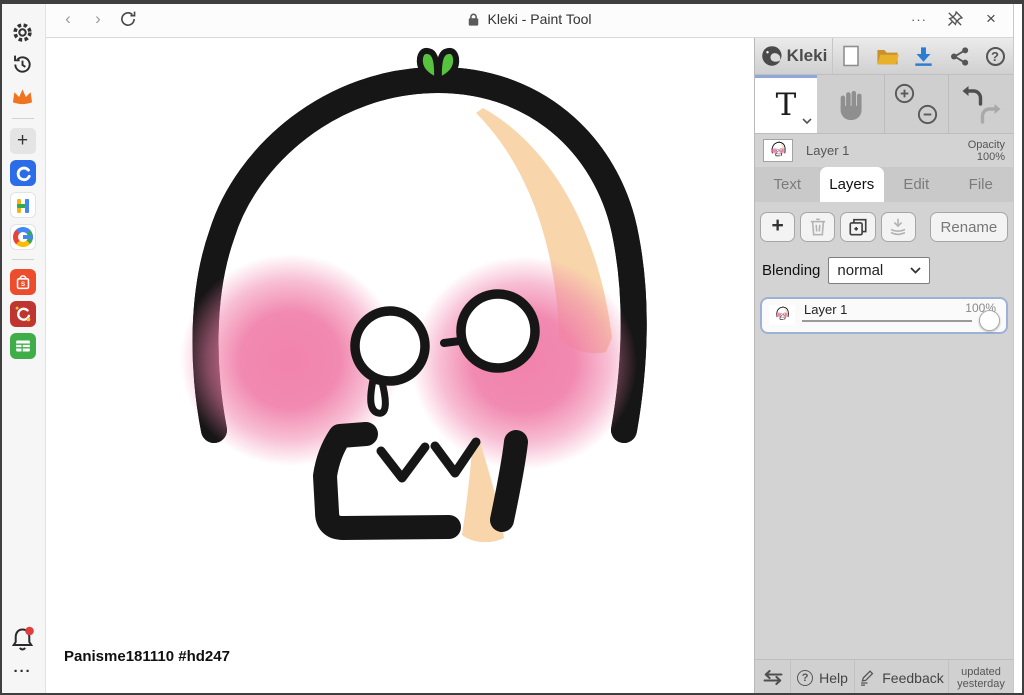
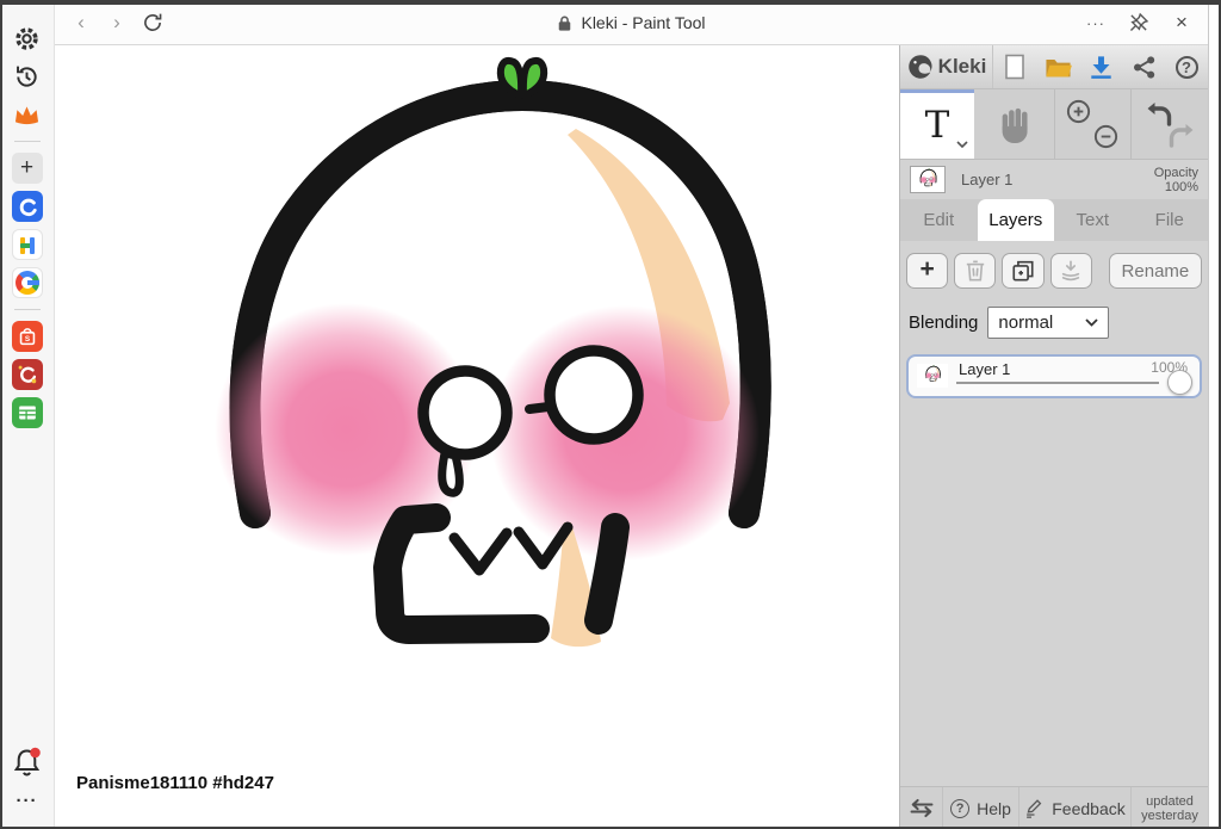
  ‹
  ›
  Kleki - Paint Tool
  ···
  ×
  +
  ···
  Panisme181110 #hd247
  Kleki
  ?
  T
  Layer 1
  Opacity
  100%
- Text
+ Edit
  Layers
- Edit
+ Text
  File
  +
  Rename
  Blending
  normal
  Layer 1
  100%
  ?
  Help
  Feedback
  updated
  yesterday
